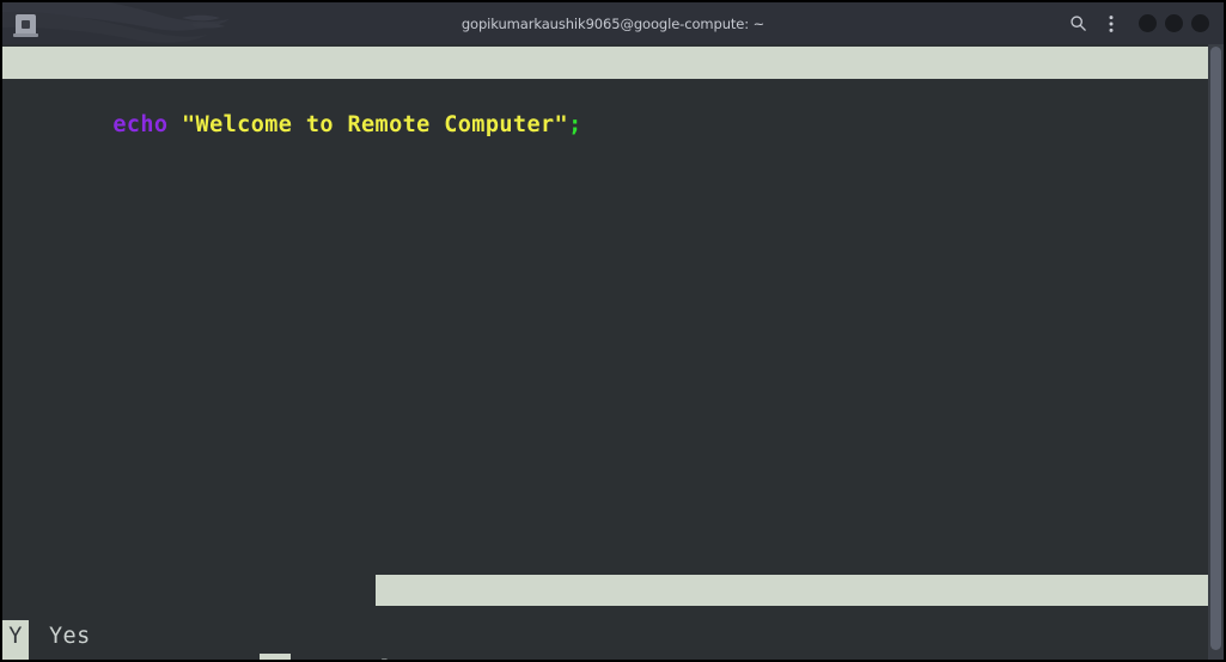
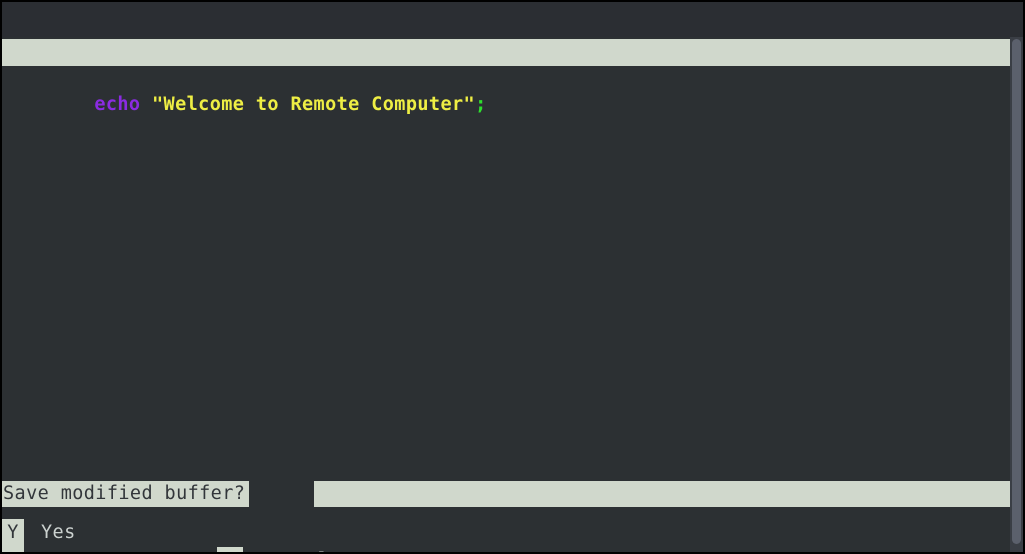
- gopikumarkaushik9065@google-compute: ~
  echo "Welcome to Remote Computer";
+ Save modified buffer?
  Y
  Yes
